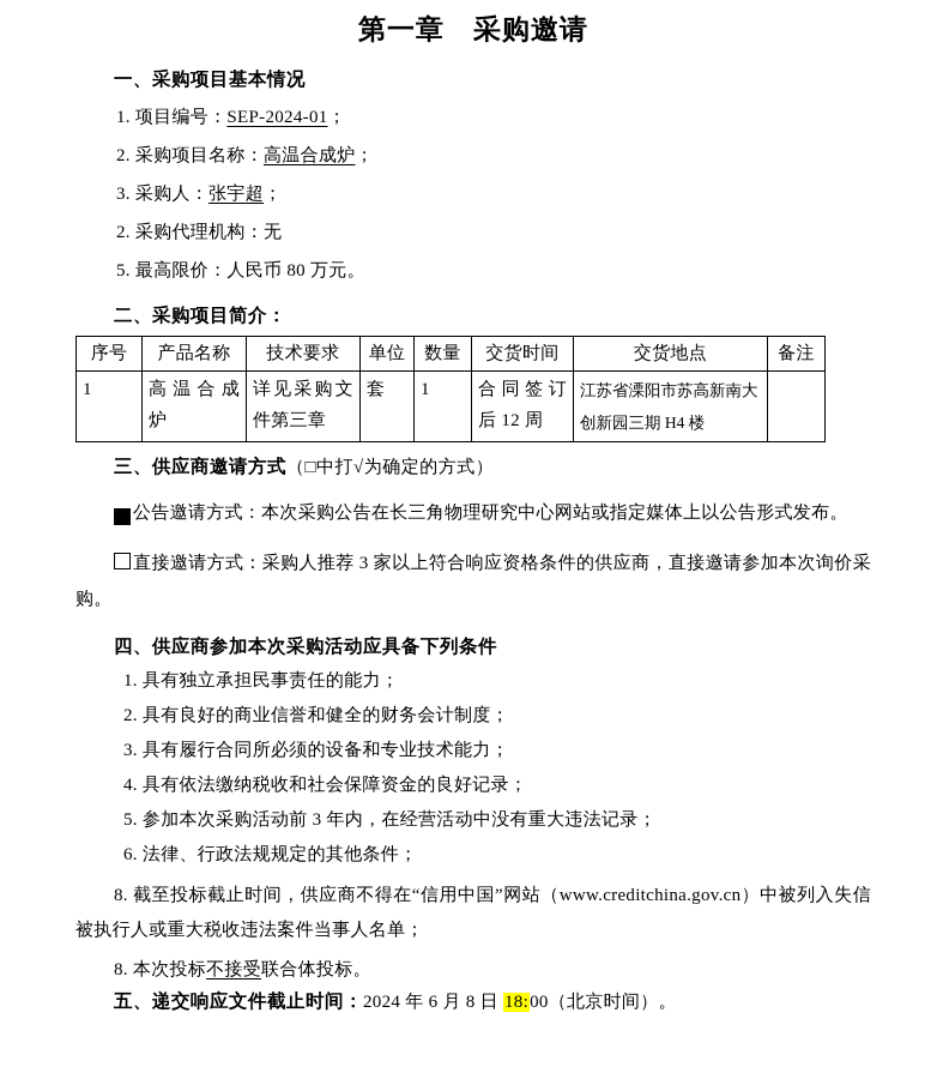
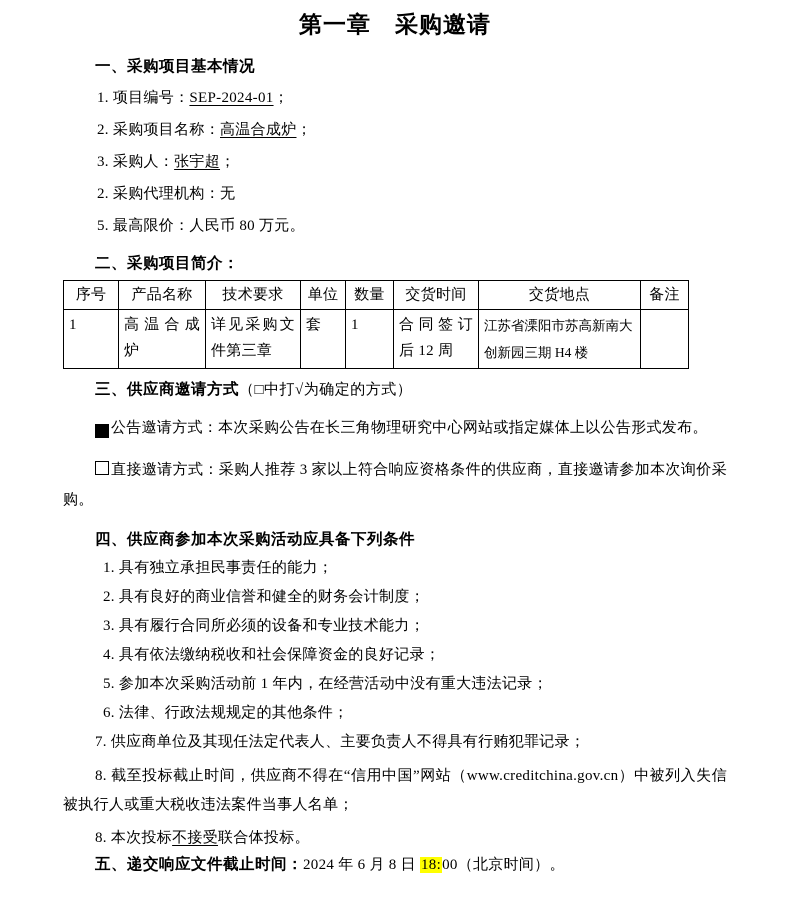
  第一章 采购邀请
  一、采购项目基本情况
  1. 项目编号：SEP-2024-01；
  2. 采购项目名称：高温合成炉；
  3. 采购人：张宇超；
  2. 采购代理机构：无
  5. 最高限价：人民币 80 万元。
  二、采购项目简介：
  序号	产品名称	技术要求	单位	数量	交货时间	交货地点	备注
  1	高温合成炉	详见采购文件第三章	套	1	合同签订后 12 周	江苏省溧阳市苏高新南大创新园三期 H4 楼
  三、供应商邀请方式（□中打√为确定的方式）
  ✓公告邀请方式：本次采购公告在长三角物理研究中心网站或指定媒体上以公告形式发布。
  直接邀请方式：采购人推荐 3 家以上符合响应资格条件的供应商，直接邀请参加本次询价采购。
  四、供应商参加本次采购活动应具备下列条件
  1. 具有独立承担民事责任的能力；
  2. 具有良好的商业信誉和健全的财务会计制度；
  3. 具有履行合同所必须的设备和专业技术能力；
  4. 具有依法缴纳税收和社会保障资金的良好记录；
- 5. 参加本次采购活动前 3 年内，在经营活动中没有重大违法记录；
+ 5. 参加本次采购活动前 1 年内，在经营活动中没有重大违法记录；
  6. 法律、行政法规规定的其他条件；
+ 7. 供应商单位及其现任法定代表人、主要负责人不得具有行贿犯罪记录；
  8. 截至投标截止时间，供应商不得在“信用中国”网站（www.creditchina.gov.cn）中被列入失信被执行人或重大税收违法案件当事人名单；
  8. 本次投标不接受联合体投标。
  五、递交响应文件截止时间：2024 年 6 月 8 日 18:00（北京时间）。
